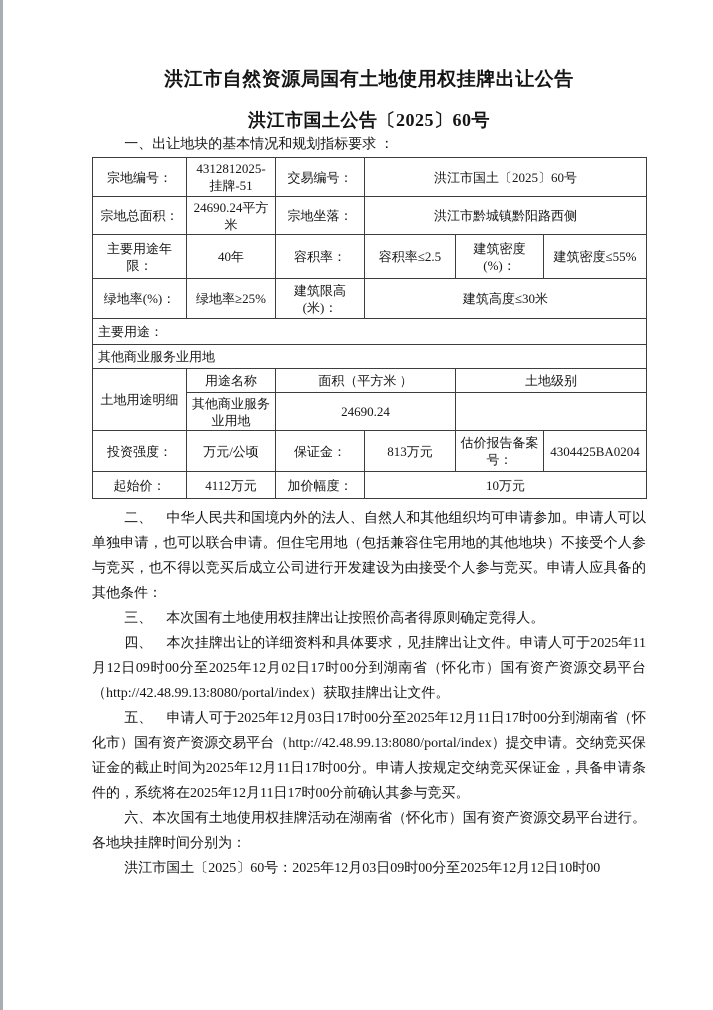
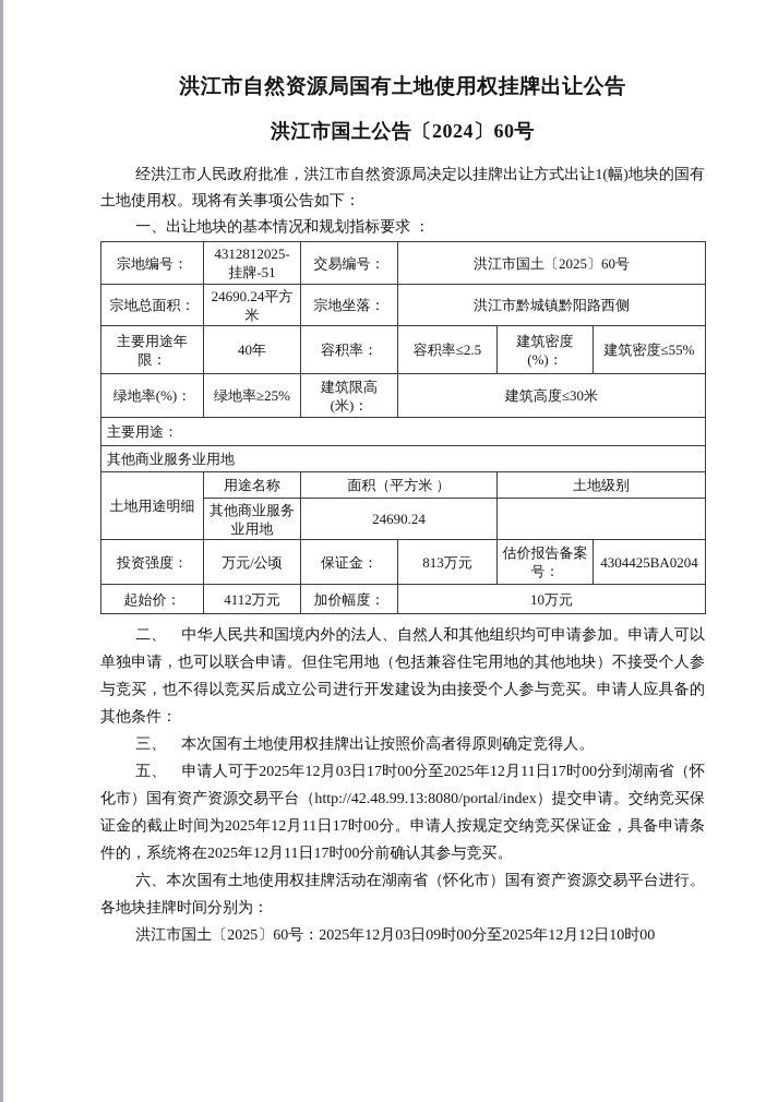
  洪江市自然资源局国有土地使用权挂牌出让公告
- 洪江市国土公告〔2025〕60号
+ 洪江市国土公告〔2024〕60号
+ 经洪江市人民政府批准，洪江市自然资源局决定以挂牌出让方式出让1(幅)地块的国有土地使用权。现将有关事项公告如下：
  一、出让地块的基本情况和规划指标要求 ：
  宗地编号：	4312812025-挂牌-51	交易编号：	洪江市国土〔2025〕60号
  宗地总面积：	24690.24平方米	宗地坐落：	洪江市黔城镇黔阳路西侧
  主要用途年限：	40年	容积率：	容积率≤2.5	建筑密度(%)：	建筑密度≤55%
  绿地率(%)：	绿地率≥25%	建筑限高(米)：	建筑高度≤30米
  主要用途：
  其他商业服务业用地
  土地用途明细	用途名称	面积（平方米 ）	土地级别
  其他商业服务业用地	24690.24
  投资强度：	万元/公顷	保证金：	813万元	估价报告备案号：	4304425BA0204
  起始价：	4112万元	加价幅度：	10万元
  二、 中华人民共和国境内外的法人、自然人和其他组织均可申请参加。申请人可以单独申请，也可以联合申请。但住宅用地（包括兼容住宅用地的其他地块）不接受个人参与竞买，也不得以竞买后成立公司进行开发建设为由接受个人参与竞买。申请人应具备的其他条件：
  三、 本次国有土地使用权挂牌出让按照价高者得原则确定竞得人。
- 四、 本次挂牌出让的详细资料和具体要求，见挂牌出让文件。申请人可于2025年11月12日09时00分至2025年12月02日17时00分到湖南省（怀化市）国有资产资源交易平台（http://42.48.99.13:8080/portal/index）获取挂牌出让文件。
  五、 申请人可于2025年12月03日17时00分至2025年12月11日17时00分到湖南省（怀化市）国有资产资源交易平台（http://42.48.99.13:8080/portal/index）提交申请。交纳竞买保证金的截止时间为2025年12月11日17时00分。申请人按规定交纳竞买保证金，具备申请条件的，系统将在2025年12月11日17时00分前确认其参与竞买。
  六、本次国有土地使用权挂牌活动在湖南省（怀化市）国有资产资源交易平台进行。各地块挂牌时间分别为：
  洪江市国土〔2025〕60号：2025年12月03日09时00分至2025年12月12日10时00
